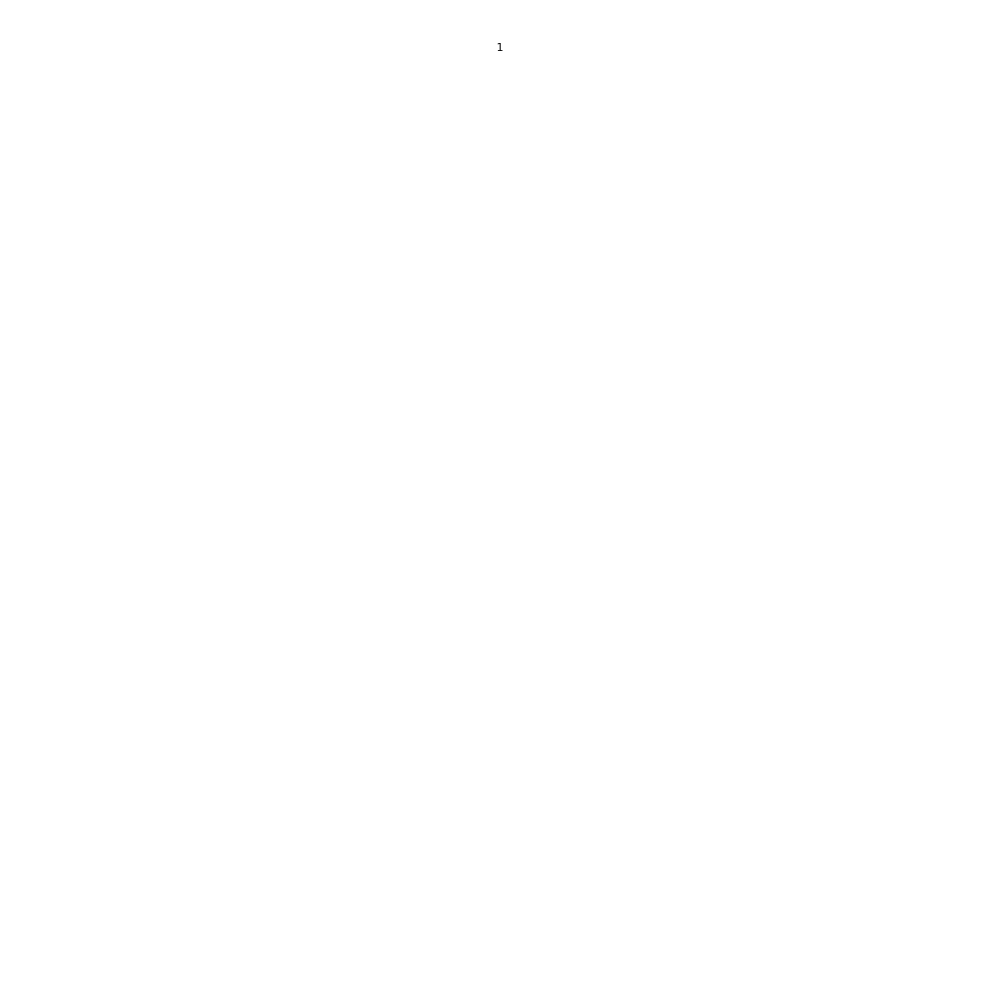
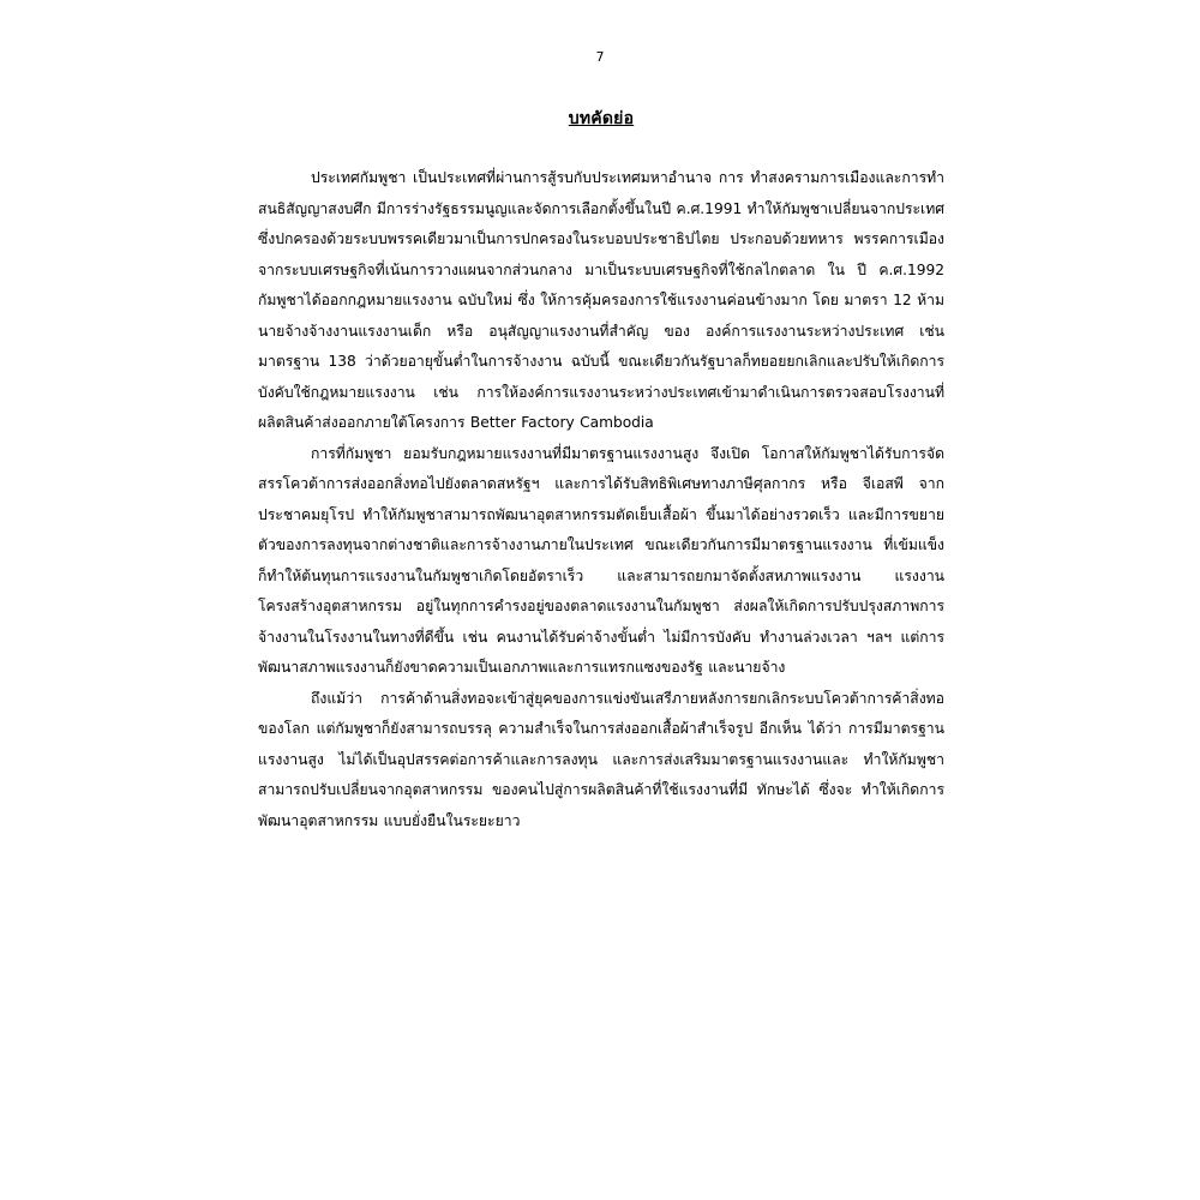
- 1
+ 7
+ บทคัดย่อ
+ ประเทศกัมพูชา เป็นประเทศที่ผ่านการสู้รบกับประเทศมหาอำนาจ การ ทำสงครามการเมืองและการทำสนธิสัญญาสงบศึก มีการร่างรัฐธรรมนูญและจัดการเลือกตั้งขึ้นในปี ค.ศ.1991 ทำให้กัมพูชาเปลี่ยนจากประเทศ ซึ่งปกครองด้วยระบบพรรคเดียวมาเป็นการปกครองในระบอบประชาธิปไตย ประกอบด้วยทหาร พรรคการเมือง จากระบบเศรษฐกิจที่เน้นการวางแผนจากส่วนกลาง มาเป็นระบบเศรษฐกิจที่ใช้กลไกตลาด ใน ปี ค.ศ.1992 กัมพูชาได้ออกกฎหมายแรงงาน ฉบับใหม่ ซึ่ง ให้การคุ้มครองการใช้แรงงานค่อนข้างมาก โดย มาตรา 12 ห้ามนายจ้างจ้างงานแรงงานเด็ก หรือ อนุสัญญาแรงงานที่สำคัญ ของ องค์การแรงงานระหว่างประเทศ เช่น มาตรฐาน 138 ว่าด้วยอายุขั้นต่ำในการจ้างงาน ฉบับนี้ ขณะเดียวกันรัฐบาลก็ทยอยยกเลิกและปรับให้เกิดการบังคับใช้กฎหมายแรงงาน เช่น การให้องค์การแรงงานระหว่างประเทศเข้ามาดำเนินการตรวจสอบโรงงานที่ผลิตสินค้าส่งออกภายใต้โครงการ Better Factory Cambodia
+ การที่กัมพูชา ยอมรับกฎหมายแรงงานที่มีมาตรฐานแรงงานสูง จึงเปิด โอกาสให้กัมพูชาได้รับการจัดสรรโควต้าการส่งออกสิ่งทอไปยังตลาดสหรัฐฯ และการได้รับสิทธิพิเศษทางภาษีศุลกากร หรือ จีเอสพี จากประชาคมยุโรป ทำให้กัมพูชาสามารถพัฒนาอุตสาหกรรมตัดเย็บเสื้อผ้า ขึ้นมาได้อย่างรวดเร็ว และมีการขยายตัวของการลงทุนจากต่างชาติและการจ้างงานภายในประเทศ ขณะเดียวกันการมีมาตรฐานแรงงาน ที่เข้มแข็ง ก็ทำให้ต้นทุนการแรงงานในกัมพูชาเกิดโดยอัตราเร็ว และสามารถยกมาจัดตั้งสหภาพแรงงาน แรงงาน โครงสร้างอุตสาหกรรม อยู่ในทุกการคำรงอยู่ของตลาดแรงงานในกัมพูชา ส่งผลให้เกิดการปรับปรุงสภาพการจ้างงานในโรงงานในทางที่ดีขึ้น เช่น คนงานได้รับค่าจ้างขั้นต่ำ ไม่มีการบังคับ ทำงานล่วงเวลา ฯลฯ แต่การพัฒนาสภาพแรงงานก็ยังขาดความเป็นเอกภาพและการแทรกแซงของรัฐ และนายจ้าง
+ ถึงแม้ว่า การค้าด้านสิ่งทอจะเข้าสู่ยุคของการแข่งขันเสรีภายหลังการยกเลิกระบบโควต้าการค้าสิ่งทอของโลก แต่กัมพูชาก็ยังสามารถบรรลุ ความสำเร็จในการส่งออกเสื้อผ้าสำเร็จรูป อีกเห็น ได้ว่า การมีมาตรฐานแรงงานสูง ไม่ได้เป็นอุปสรรคต่อการค้าและการลงทุน และการส่งเสริมมาตรฐานแรงงานและ ทำให้กัมพูชาสามารถปรับเปลี่ยนจากอุตสาหกรรม ของคนไปสู่การผลิตสินค้าที่ใช้แรงงานที่มี ทักษะได้ ซึ่งจะ ทำให้เกิดการพัฒนาอุตสาหกรรม แบบยั่งยืนในระยะยาว
